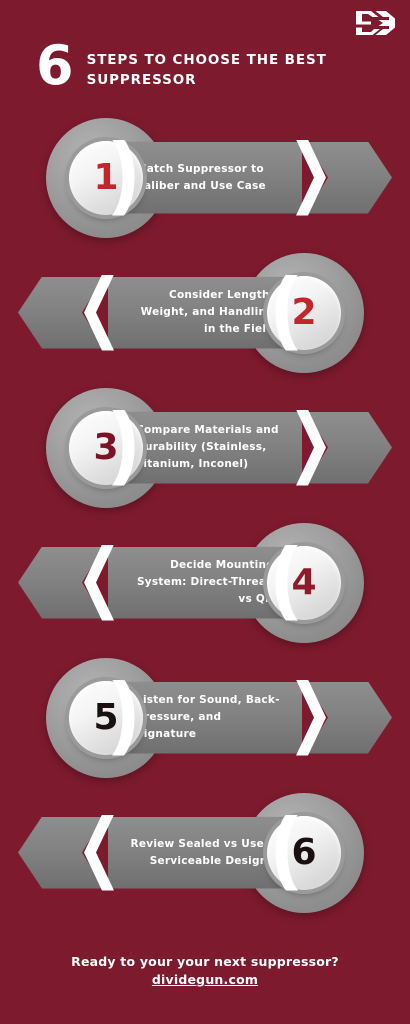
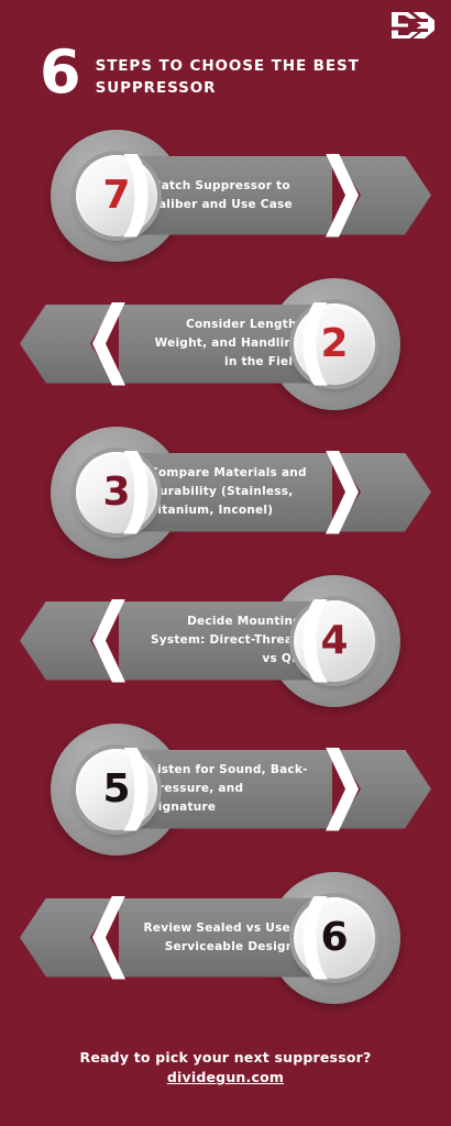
  6
  STEPS TO CHOOSE THE BEST SUPPRESSOR
  atch Suppressor to aliber and Use Case
- 1
+ 7
  Consider Length Weight, and Handlin in the Fiel
  2
  Compare Materials and urability (Stainless, Titanium, Inconel)
  3
  Decide Mountin System: Direct-Threa vs QD
  4
  Listen for Sound, Back-ressure, and Signature
  5
  Review Sealed vs UserServiceable Design
  6
- Ready to your your next suppressor?
+ Ready to pick your next suppressor?
  dividegun.com
